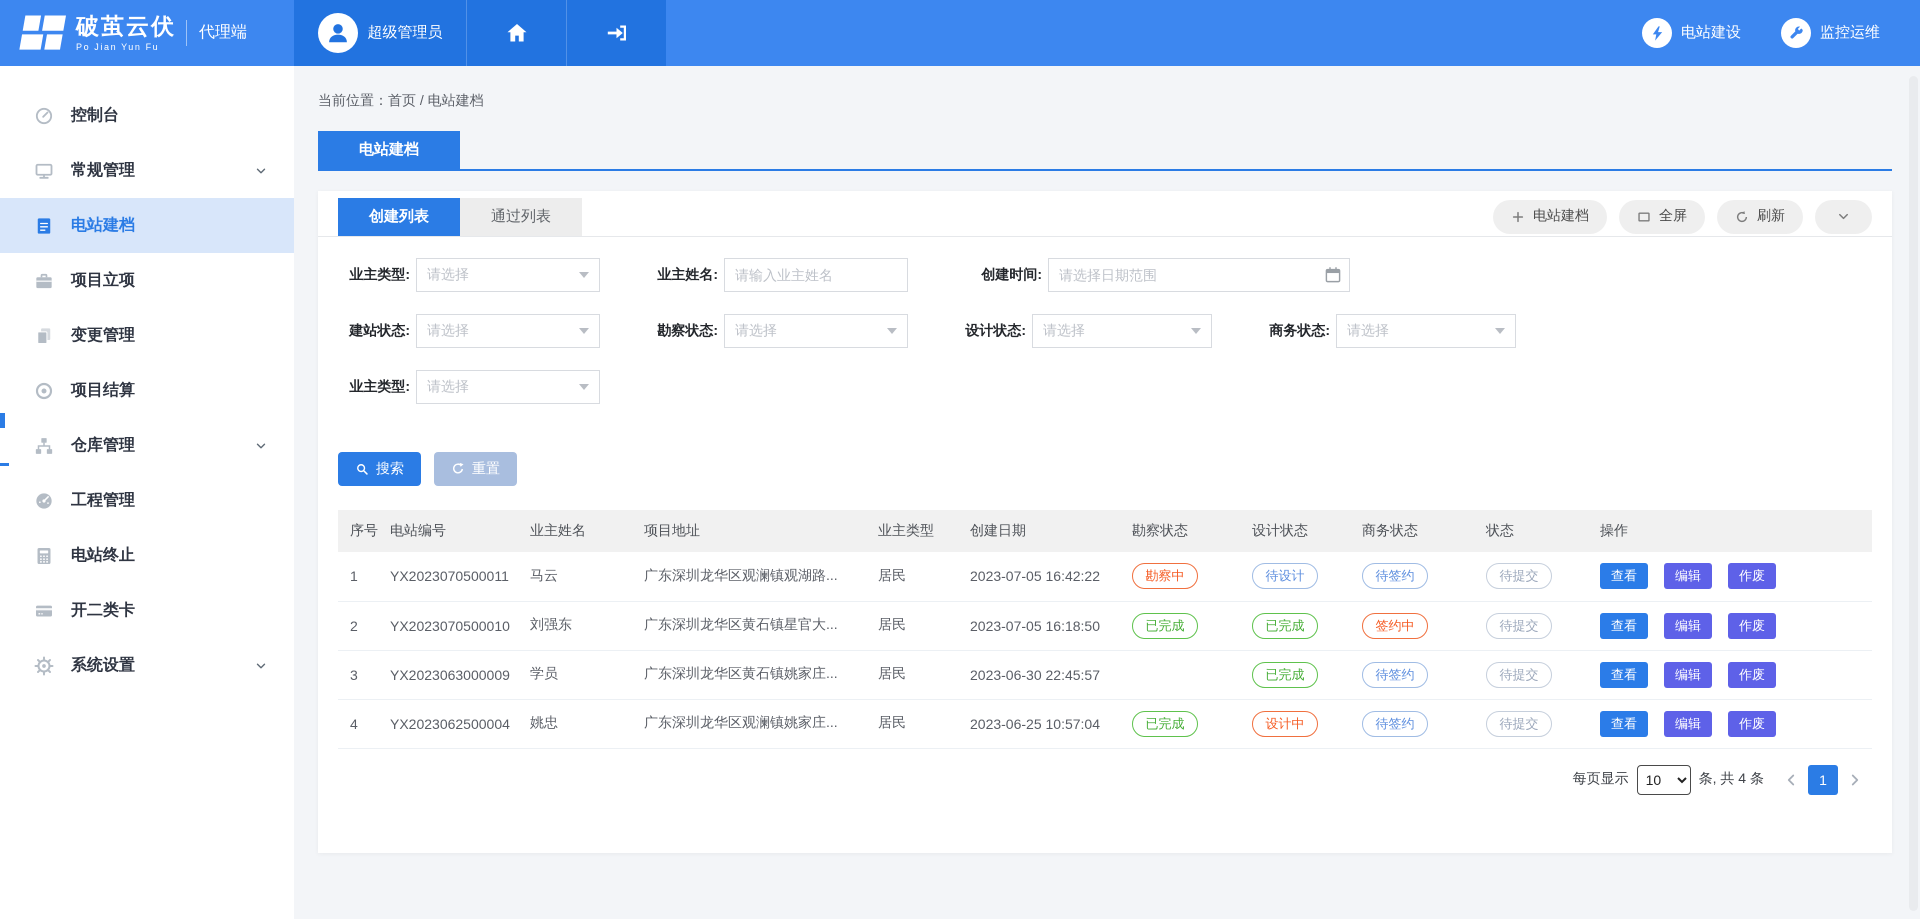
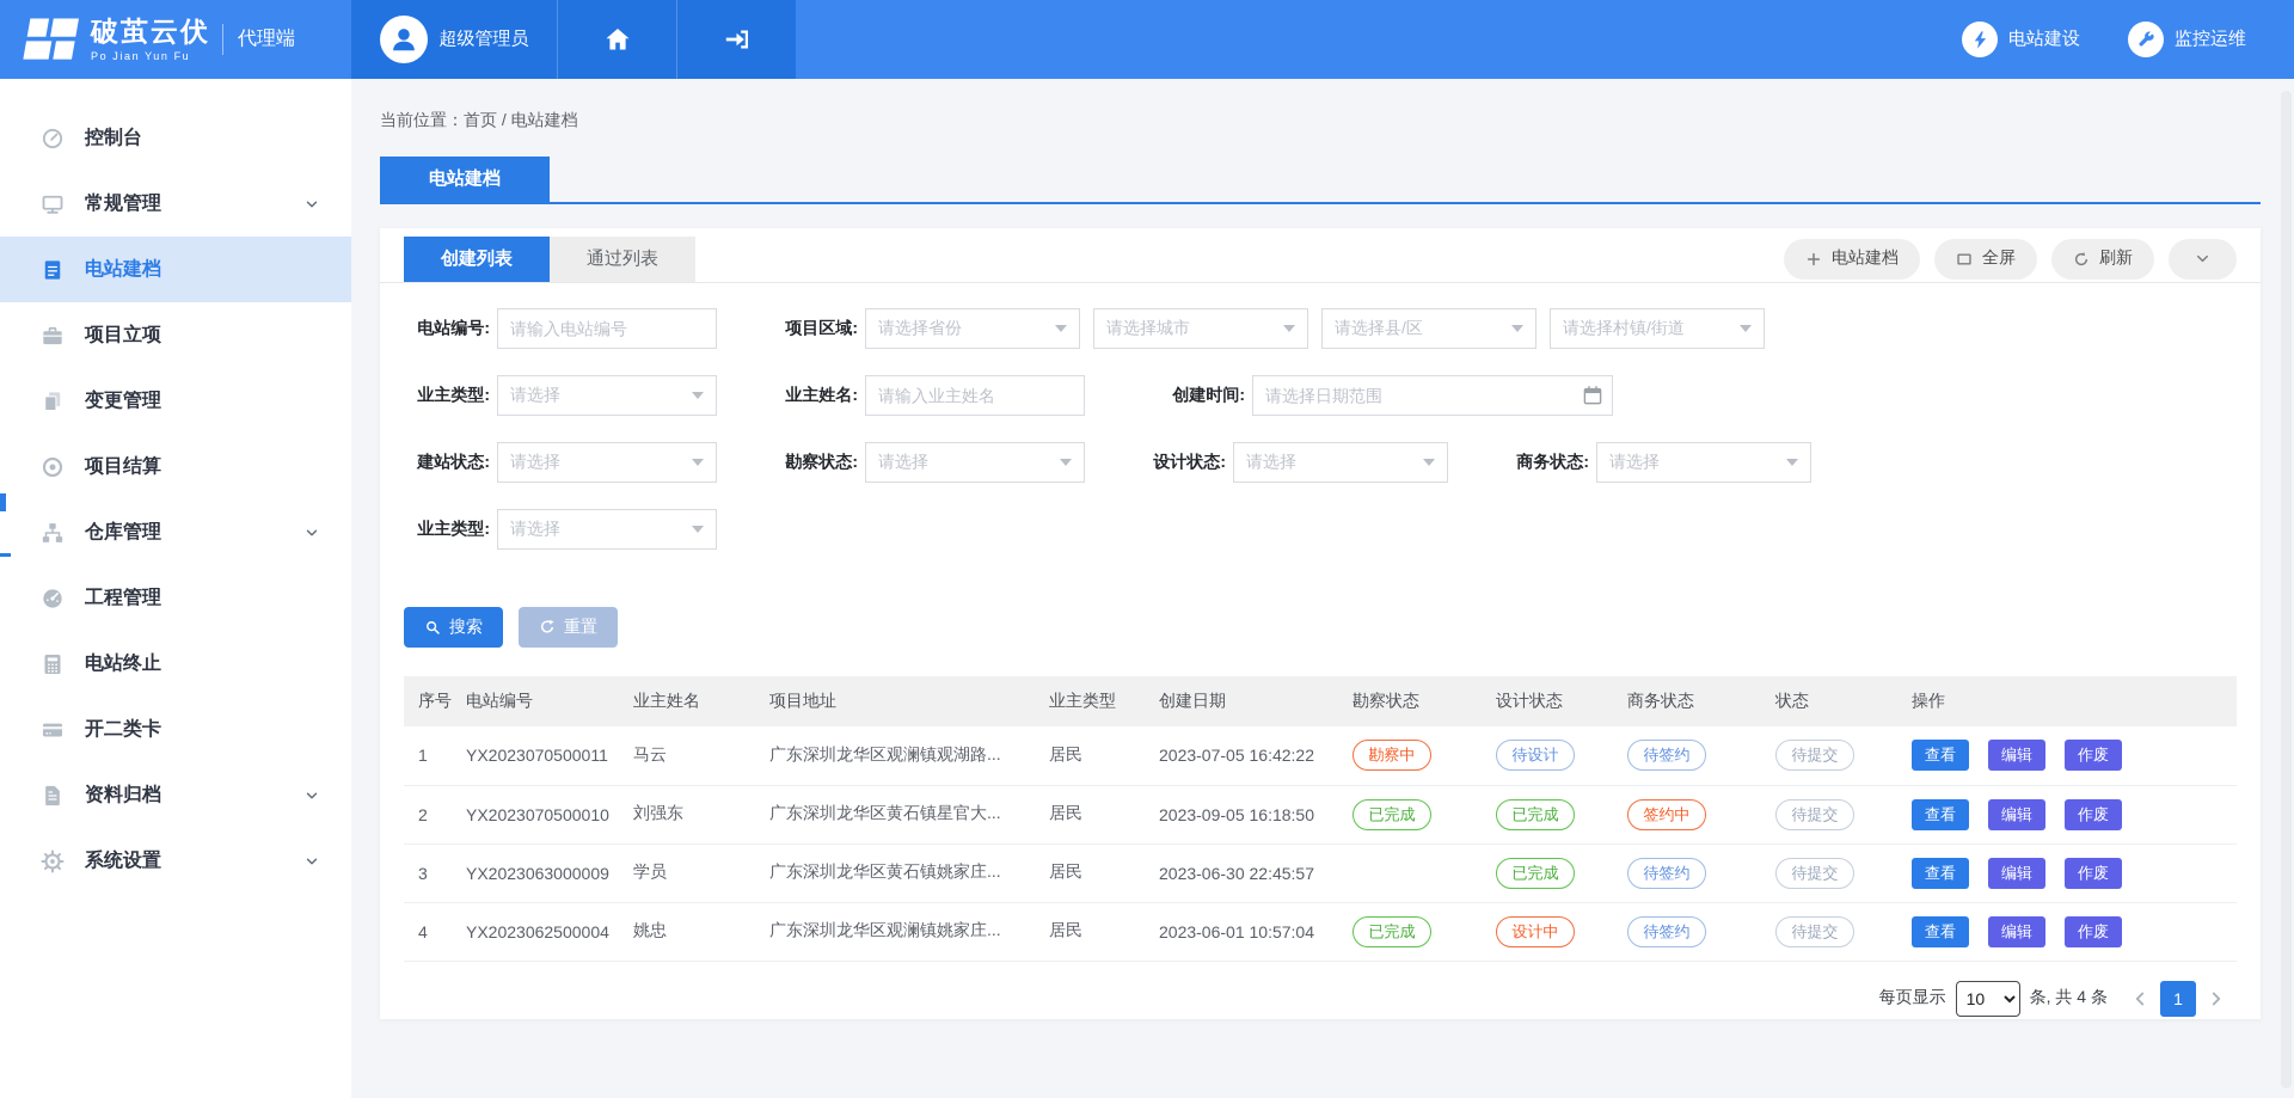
  破茧云伏
  Po Jian Yun Fu
  代理端
  超级管理员
  电站建设
  监控运维
  控制台
  常规管理
  电站建档
  项目立项
  变更管理
  项目结算
  仓库管理
  工程管理
  电站终止
  开二类卡
+ 资料归档
  系统设置
  当前位置：首页 / 电站建档
  电站建档
  创建列表
  通过列表
  电站建档
  全屏
  刷新
+ 电站编号:
+ 请输入电站编号
+ 项目区域:
+ 请选择省份
+ 请选择城市
+ 请选择县/区
+ 请选择村镇/街道
  业主类型:
  请选择
  业主姓名:
  请输入业主姓名
  创建时间:
  请选择日期范围
  建站状态:
  请选择
  勘察状态:
  请选择
  设计状态:
  请选择
  商务状态:
  请选择
  业主类型:
  请选择
  搜索
  重置
  序号	电站编号	业主姓名	项目地址	业主类型	创建日期	勘察状态	设计状态	商务状态	状态	操作
  1	YX2023070500011	马云	广东深圳龙华区观澜镇观湖路...	居民	2023-07-05 16:42:22	勘察中	待设计	待签约	待提交	查看 编辑 作废
- 2	YX2023070500010	刘强东	广东深圳龙华区黄石镇星官大...	居民	2023-07-05 16:18:50	已完成	已完成	签约中	待提交	查看 编辑 作废
+ 2	YX2023070500010	刘强东	广东深圳龙华区黄石镇星官大...	居民	2023-09-05 16:18:50	已完成	已完成	签约中	待提交	查看 编辑 作废
  3	YX2023063000009	学员	广东深圳龙华区黄石镇姚家庄...	居民	2023-06-30 22:45:57		已完成	待签约	待提交	查看 编辑 作废
- 4	YX2023062500004	姚忠	广东深圳龙华区观澜镇姚家庄...	居民	2023-06-25 10:57:04	已完成	设计中	待签约	待提交	查看 编辑 作废
+ 4	YX2023062500004	姚忠	广东深圳龙华区观澜镇姚家庄...	居民	2023-06-01 10:57:04	已完成	设计中	待签约	待提交	查看 编辑 作废
  每页显示
  10
  条, 共 4 条
  1
